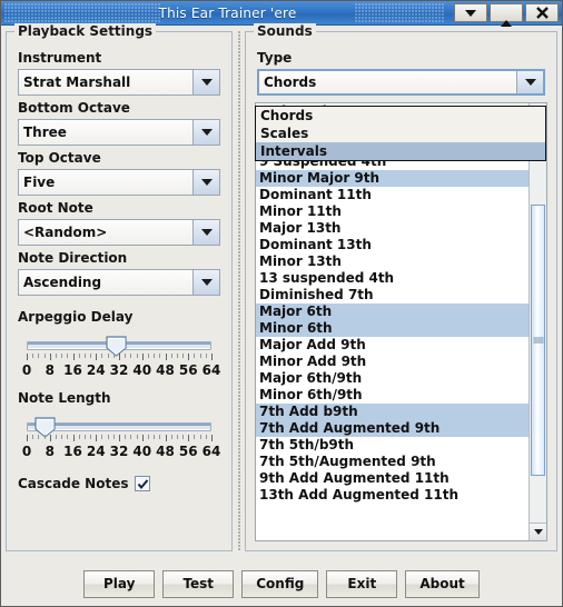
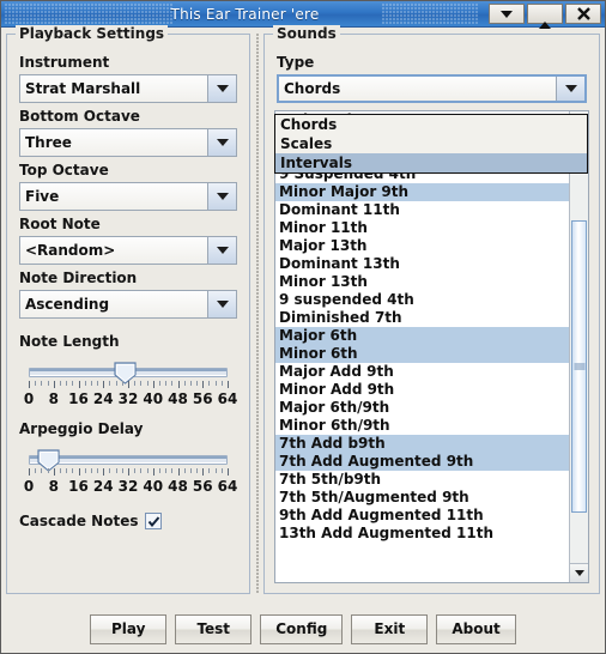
  This Ear Trainer 'ere
  Playback Settings
  Instrument
  Strat Marshall
  Bottom Octave
  Three
  Top Octave
  Five
  Root Note
  <Random>
  Note Direction
  Ascending
- Arpeggio Delay
+ Note Length
  0
  8
  16
  24
  32
  40
  48
  56
  64
- Note Length
+ Arpeggio Delay
  0
  8
  16
  24
  32
  40
  48
  56
  64
  Cascade Notes
  Sounds
  Type
  Chords
  9 Suspended 4th
  Minor Major 9th
  Dominant 11th
  Minor 11th
  Major 13th
  Dominant 13th
  Minor 13th
- 13 suspended 4th
+ 9 suspended 4th
  Diminished 7th
  Major 6th
  Minor 6th
  Major Add 9th
  Minor Add 9th
  Major 6th/9th
  Minor 6th/9th
  7th Add b9th
  7th Add Augmented 9th
  7th 5th/b9th
  7th 5th/Augmented 9th
  9th Add Augmented 11th
  13th Add Augmented 11th
  Chords
  Scales
  Intervals
  Play
  Test
  Config
  Exit
  About
